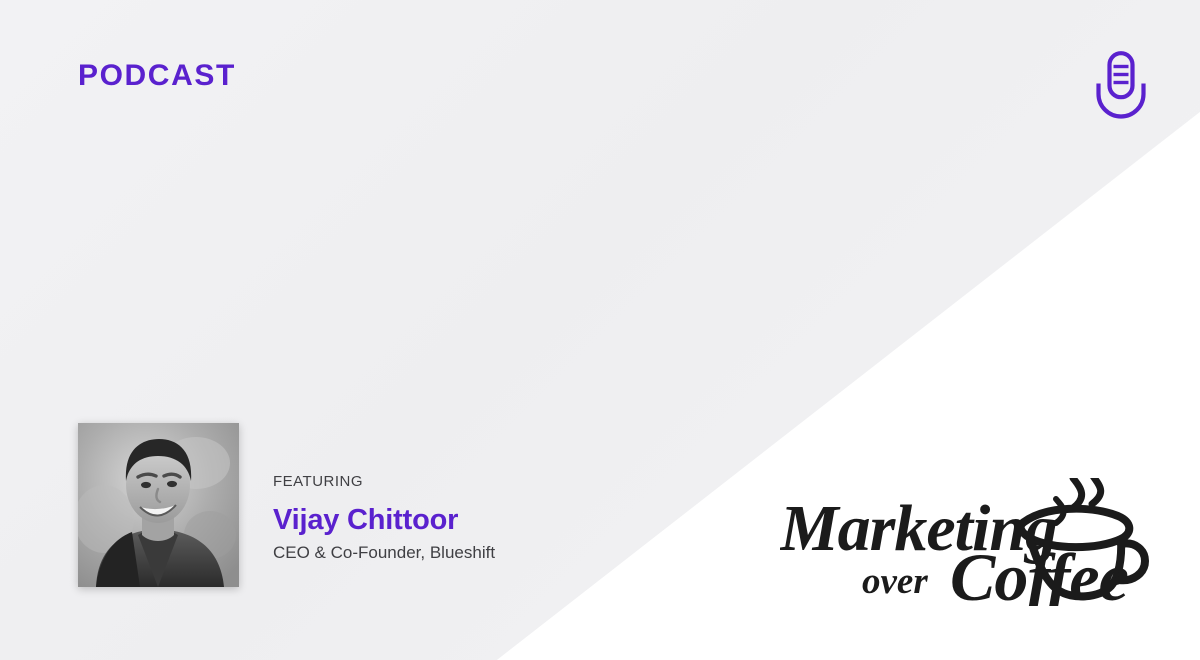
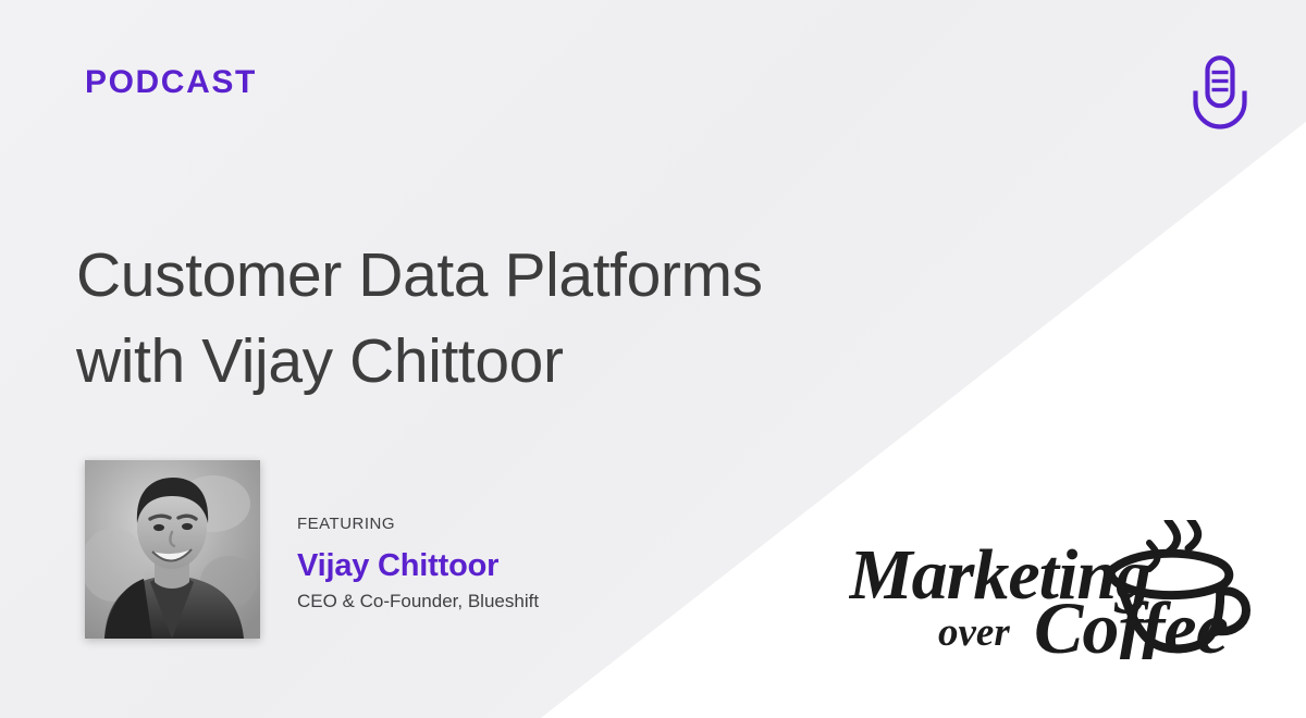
  PODCAST
+ Customer Data Platforms
+ with Vijay Chittoor
  FEATURING
  Vijay Chittoor
  CEO & Co-Founder, Blueshift
  Marketing
  over
  Coffee
